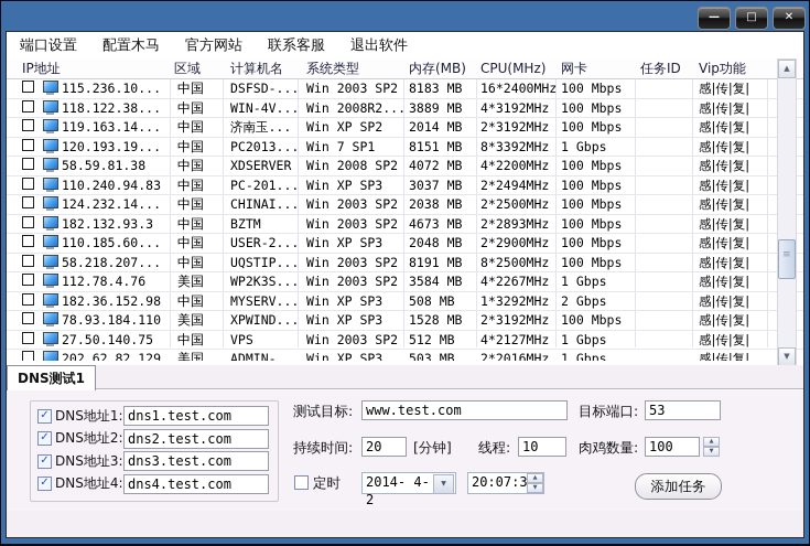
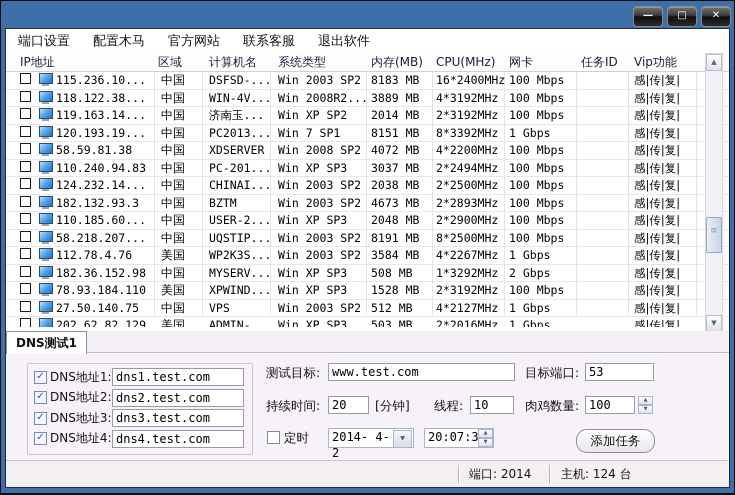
  —
  □
  ✕
  端口设置
  配置木马
  官方网站
  联系客服
  退出软件
  IP地址
  区域
  计算机名
  系统类型
  内存(MB)
  CPU(MHz)
  网卡
  任务ID
  Vip功能
  115.236.10...
  中国
  DSFSD-...
  Win 2003 SP2
  8183 MB
  16*2400MHz
  100 Mbps
  感|传|复|
  118.122.38...
  中国
  WIN-4V...
  Win 2008R2...
  3889 MB
  4*3192MHz
  100 Mbps
  感|传|复|
  119.163.14...
  中国
  济南玉...
  Win XP SP2
  2014 MB
  2*3192MHz
  100 Mbps
  感|传|复|
  120.193.19...
  中国
  PC2013...
  Win 7 SP1
  8151 MB
  8*3392MHz
  1 Gbps
  感|传|复|
  58.59.81.38
  中国
  XDSERVER
  Win 2008 SP2
  4072 MB
  4*2200MHz
  100 Mbps
  感|传|复|
  110.240.94.83
  中国
  PC-201...
  Win XP SP3
  3037 MB
  2*2494MHz
  100 Mbps
  感|传|复|
  124.232.14...
  中国
  CHINAI...
  Win 2003 SP2
  2038 MB
  2*2500MHz
  100 Mbps
  感|传|复|
  182.132.93.3
  中国
  BZTM
  Win 2003 SP2
  4673 MB
  2*2893MHz
  100 Mbps
  感|传|复|
  110.185.60...
  中国
  USER-2...
  Win XP SP3
  2048 MB
  2*2900MHz
  100 Mbps
  感|传|复|
  58.218.207...
  中国
  UQSTIP...
  Win 2003 SP2
  8191 MB
  8*2500MHz
  100 Mbps
  感|传|复|
  112.78.4.76
  美国
  WP2K3S...
  Win 2003 SP2
  3584 MB
  4*2267MHz
  1 Gbps
  感|传|复|
  182.36.152.98
  中国
  MYSERV...
  Win XP SP3
  508 MB
  1*3292MHz
  2 Gbps
  感|传|复|
  78.93.184.110
  美国
  XPWIND...
  Win XP SP3
  1528 MB
  2*3192MHz
  100 Mbps
  感|传|复|
  27.50.140.75
  中国
  VPS
  Win 2003 SP2
  512 MB
  4*2127MHz
  1 Gbps
  感|传|复|
  202.62.82.129
  美国
  ADMIN-...
  Win XP SP3
  503 MB
  2*2016MHz
  1 Gbps
  感|传|复|
  ▲
  ▼
  DNS测试1
  ✓
  DNS地址1:
  dns1.test.com
  ✓
  DNS地址2:
  dns2.test.com
  ✓
  DNS地址3:
  dns3.test.com
  ✓
  DNS地址4:
  dns4.test.com
  测试目标:
  www.test.com
  目标端口:
  53
  持续时间:
  20
  [分钟]
  线程:
  10
  肉鸡数量:
  100
  定时
  2014- 4- 2
  20:07:3
  添加任务
+ 端口: 2014
+ 主机: 124 台
